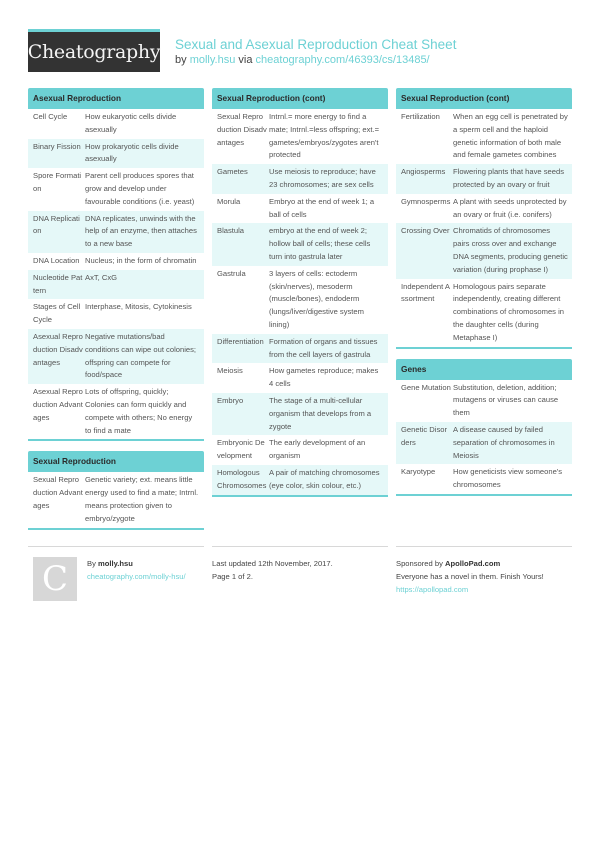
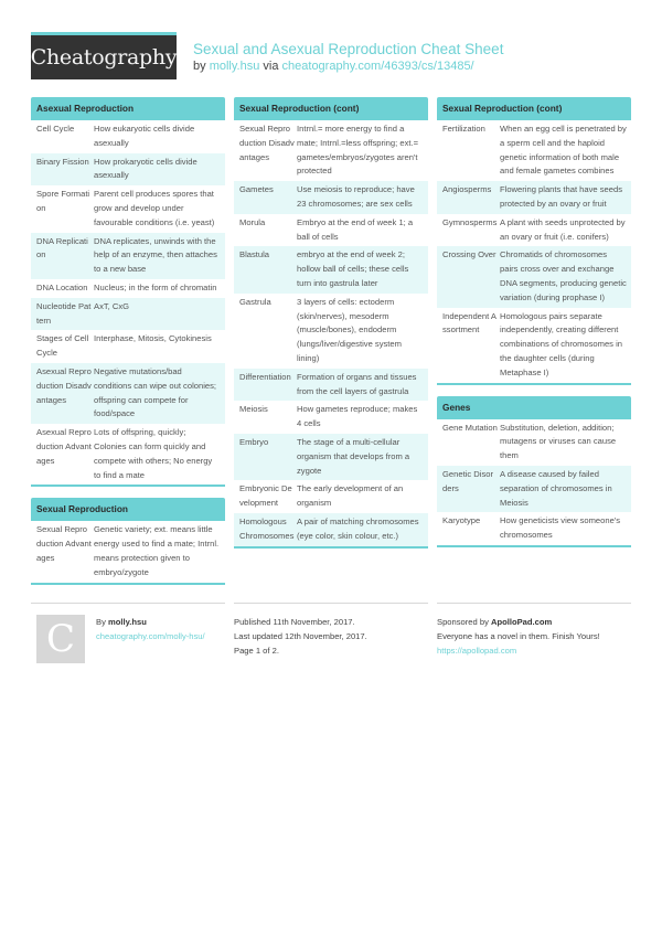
  Cheatography
  Sexual and Asexual Reproduction Cheat Sheet
  by molly.hsu via cheatography.com/46393/cs/13485/
  Asexual Reproduction
  Cell Cycle
  How eukaryotic cells divide asexually
  Binary Fission
  How prokaryotic cells divide asexually
  Spore Formation
  Parent cell produces spores that grow and develop under favourable conditions (i.e. yeast)
  DNA Replication
  DNA replicates, unwinds with the help of an enzyme, then attaches to a new base
  DNA Location
  Nucleus; in the form of chromatin
  Nucleotide Pattern
  AxT, CxG
  Stages of Cell Cycle
  Interphase, Mitosis, Cytokinesis
  Asexual Reproduction Disadvantages
  Negative mutations/bad conditions can wipe out colonies; offspring can compete for food/space
  Asexual Reproduction Advantages
  Lots of offspring, quickly; Colonies can form quickly and compete with others; No energy to find a mate
  Sexual Reproduction
  Sexual Reproduction Advantages
  Genetic variety; ext. means little energy used to find a mate; Intrnl. means protection given to embryo/zygote
  Sexual Reproduction (cont)
  Sexual Reproduction Disadvantages
  Intrnl.= more energy to find a mate; Intrnl.=less offspring; ext.= gametes/embryos/zygotes aren't protected
  Gametes
  Use meiosis to reproduce; have 23 chromosomes; are sex cells
  Morula
  Embryo at the end of week 1; a ball of cells
  Blastula
  embryo at the end of week 2; hollow ball of cells; these cells turn into gastrula later
  Gastrula
  3 layers of cells: ectoderm (skin/nerves), mesoderm (muscle/bones), endoderm (lungs/liver/digestive system lining)
  Differentiation
  Formation of organs and tissues from the cell layers of gastrula
  Meiosis
  How gametes reproduce; makes 4 cells
  Embryo
  The stage of a multi-cellular organism that develops from a zygote
  Embryonic Development
  The early development of an organism
  Homologous Chromosomes
  A pair of matching chromosomes (eye color, skin colour, etc.)
  Sexual Reproduction (cont)
  Fertilization
  When an egg cell is penetrated by a sperm cell and the haploid genetic information of both male and female gametes combines
  Angiosperms
  Flowering plants that have seeds protected by an ovary or fruit
  Gymnosperms
  A plant with seeds unprotected by an ovary or fruit (i.e. conifers)
  Crossing Over
  Chromatids of chromosomes pairs cross over and exchange DNA segments, producing genetic variation (during prophase I)
  Independent Assortment
  Homologous pairs separate independently, creating different combinations of chromosomes in the daughter cells (during Metaphase I)
  Genes
  Gene Mutation
  Substitution, deletion, addition; mutagens or viruses can cause them
  Genetic Disorders
  A disease caused by failed separation of chromosomes in Meiosis
  Karyotype
  How geneticists view someone's chromosomes
  C
  By molly.hsu
  cheatography.com/molly-hsu/
+ Published 11th November, 2017.
  Last updated 12th November, 2017.
  Page 1 of 2.
  Sponsored by ApolloPad.com
  Everyone has a novel in them. Finish Yours!
  https://apollopad.com
